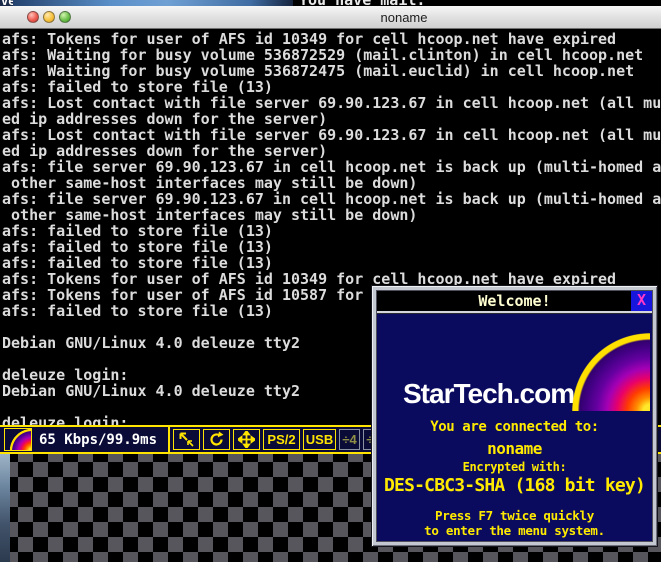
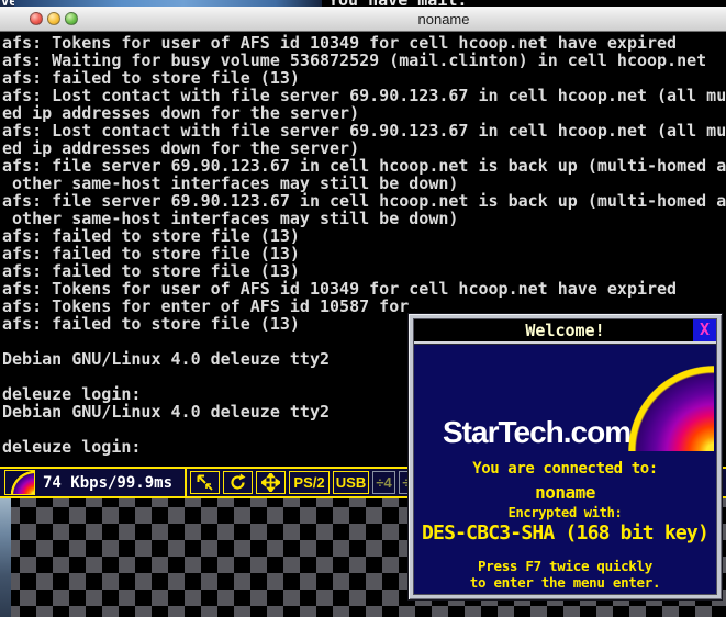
  ve
  You have mail.
  noname
  afs: Tokens for user of AFS id 10349 for cell hcoop.net have expired
  afs: Waiting for busy volume 536872529 (mail.clinton) in cell hcoop.net
- afs: Waiting for busy volume 536872475 (mail.euclid) in cell hcoop.net
  afs: failed to store file (13)
  afs: Lost contact with file server 69.90.123.67 in cell hcoop.net (all mu
  ed ip addresses down for the server)
  afs: Lost contact with file server 69.90.123.67 in cell hcoop.net (all mu
  ed ip addresses down for the server)
  afs: file server 69.90.123.67 in cell hcoop.net is back up (multi-homed a
  other same-host interfaces may still be down)
  afs: file server 69.90.123.67 in cell hcoop.net is back up (multi-homed a
  other same-host interfaces may still be down)
  afs: failed to store file (13)
  afs: failed to store file (13)
  afs: failed to store file (13)
  afs: Tokens for user of AFS id 10349 for cell hcoop.net have expired
- afs: Tokens for user of AFS id 10587 for
+ afs: Tokens for enter of AFS id 10587 for
  afs: failed to store file (13)
  Debian GNU/Linux 4.0 deleuze tty2
  deleuze login:
  Debian GNU/Linux 4.0 deleuze tty2
  deleuze login:
- 65 Kbps/99.9ms
+ 74 Kbps/99.9ms
  PS/2
  USB
  ÷4
  Welcome!
  X
  StarTech.com
  You are connected to:
  noname
  Encrypted with:
  DES-CBC3-SHA (168 bit key)
  Press F7 twice quickly
- to enter the menu system.
+ to enter the menu enter.
